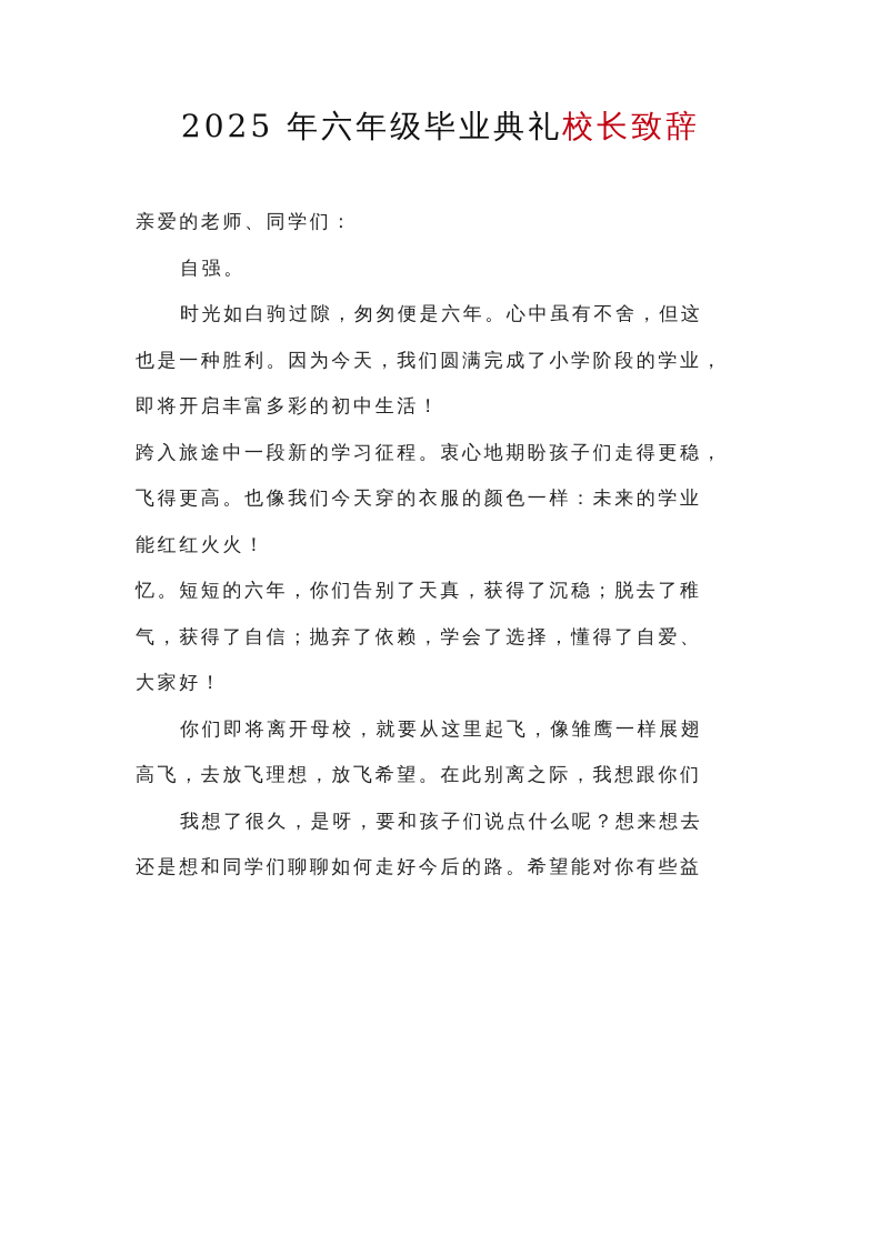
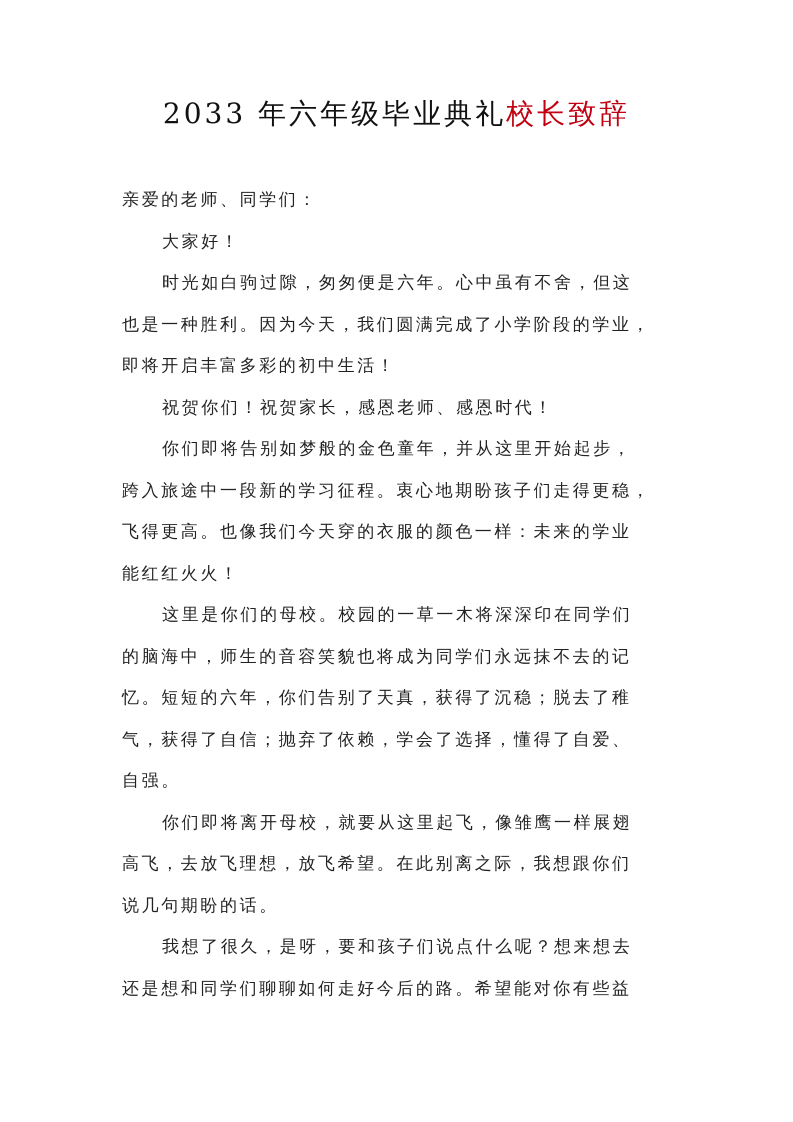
- 2025 年六年级毕业典礼校长致辞
+ 2033 年六年级毕业典礼校长致辞
  亲爱的老师、同学们：
- 自强。
+ 大家好！
  时光如白驹过隙，匆匆便是六年。心中虽有不舍，但这
  也是一种胜利。因为今天，我们圆满完成了小学阶段的学业，
  即将开启丰富多彩的初中生活！
+ 祝贺你们！祝贺家长，感恩老师、感恩时代！
+ 你们即将告别如梦般的金色童年，并从这里开始起步，
  跨入旅途中一段新的学习征程。衷心地期盼孩子们走得更稳，
  飞得更高。也像我们今天穿的衣服的颜色一样：未来的学业
  能红红火火！
+ 这里是你们的母校。校园的一草一木将深深印在同学们
+ 的脑海中，师生的音容笑貌也将成为同学们永远抹不去的记
  忆。短短的六年，你们告别了天真，获得了沉稳；脱去了稚
  气，获得了自信；抛弃了依赖，学会了选择，懂得了自爱、
- 大家好！
+ 自强。
  你们即将离开母校，就要从这里起飞，像雏鹰一样展翅
  高飞，去放飞理想，放飞希望。在此别离之际，我想跟你们
+ 说几句期盼的话。
  我想了很久，是呀，要和孩子们说点什么呢？想来想去
  还是想和同学们聊聊如何走好今后的路。希望能对你有些益
